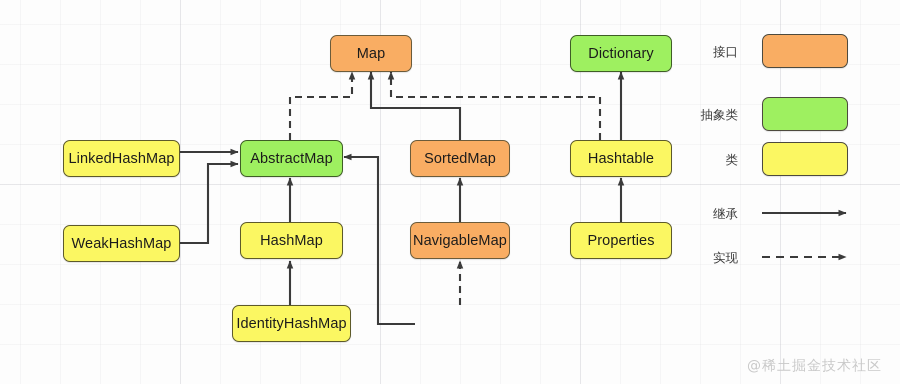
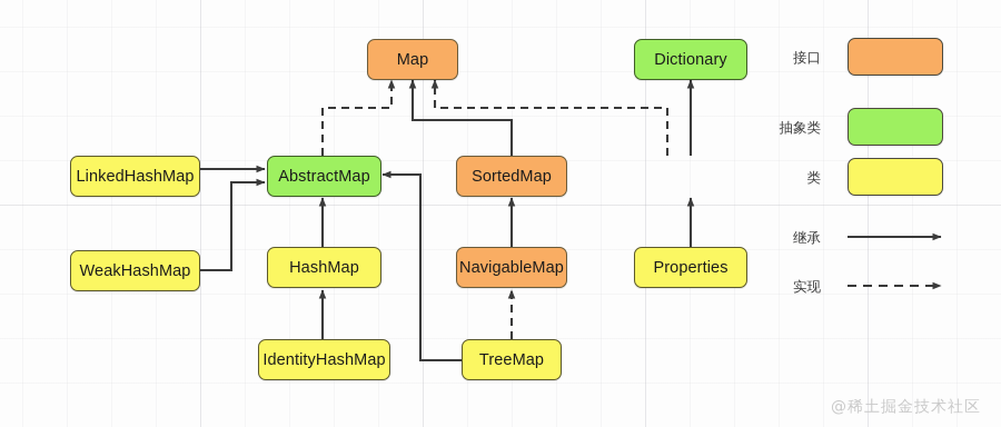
  Map
  Dictionary
  LinkedHashMap
  AbstractMap
  SortedMap
- Hashtable
  WeakHashMap
  HashMap
  NavigableMap
  Properties
  IdentityHashMap
+ TreeMap
  接口
  抽象类
  类
  继承
  实现
  @稀土掘金技术社区
